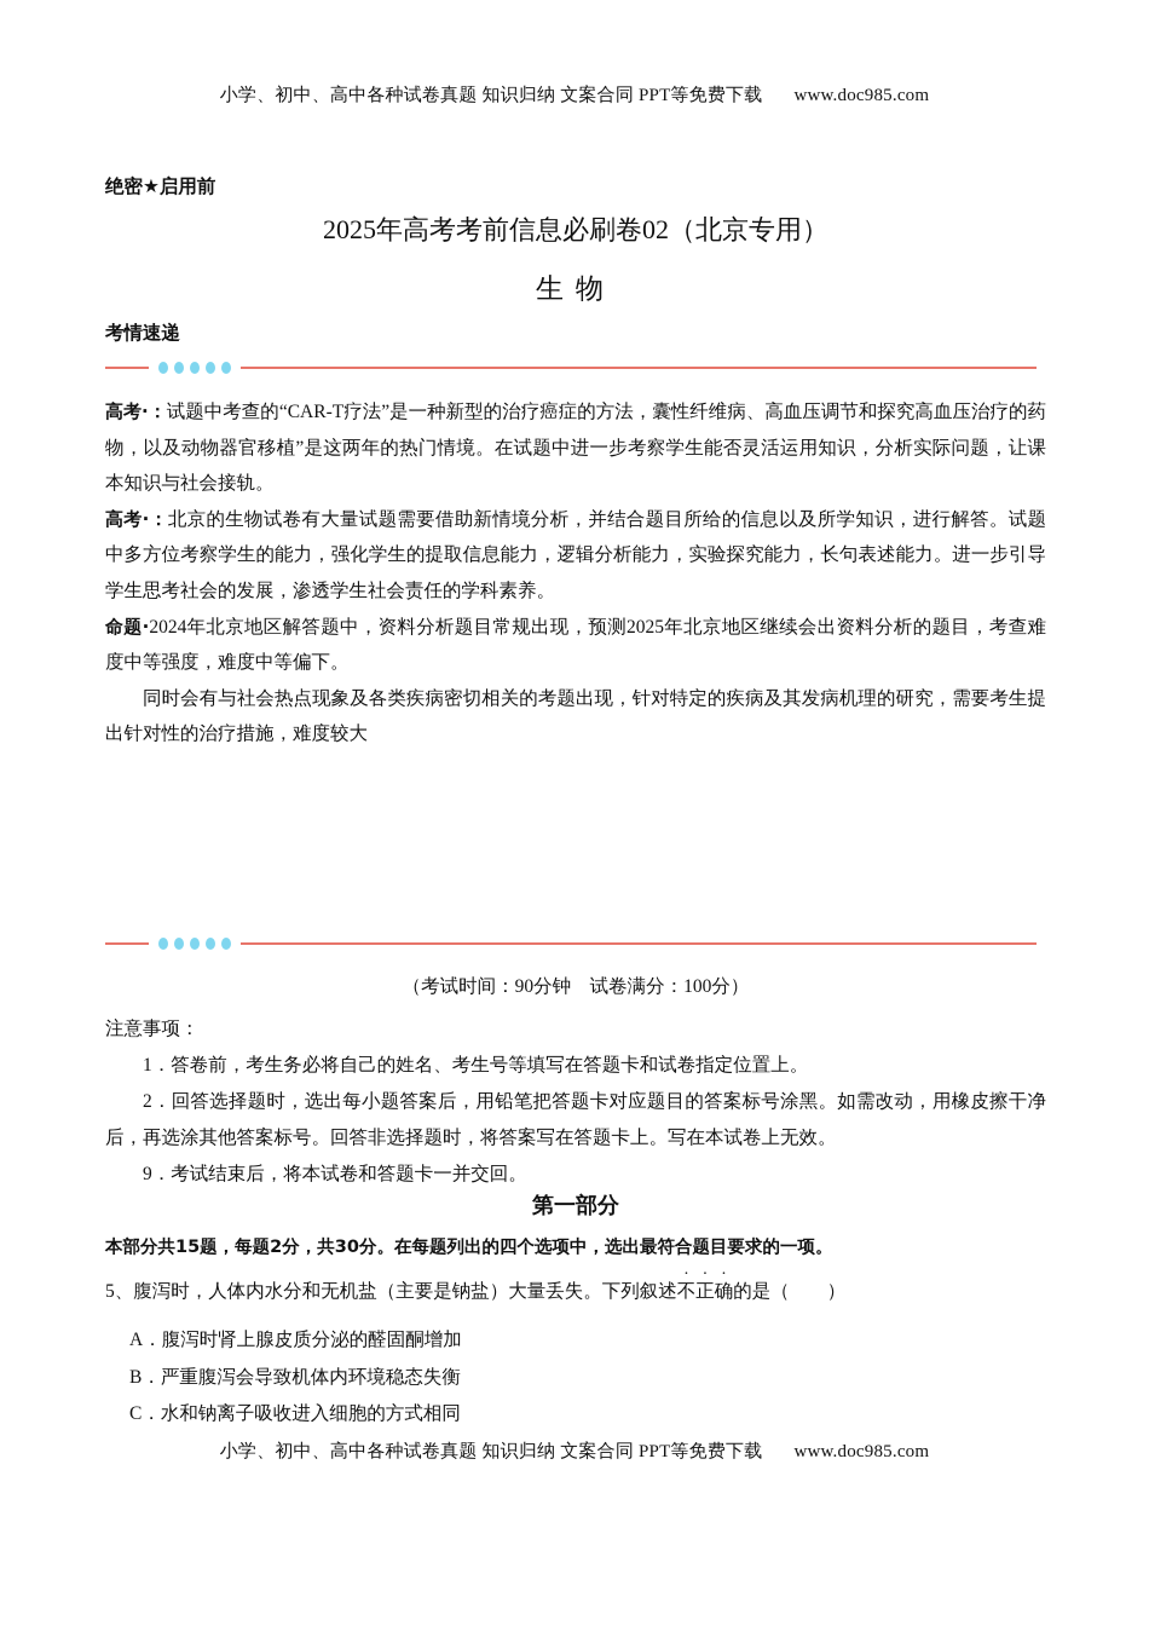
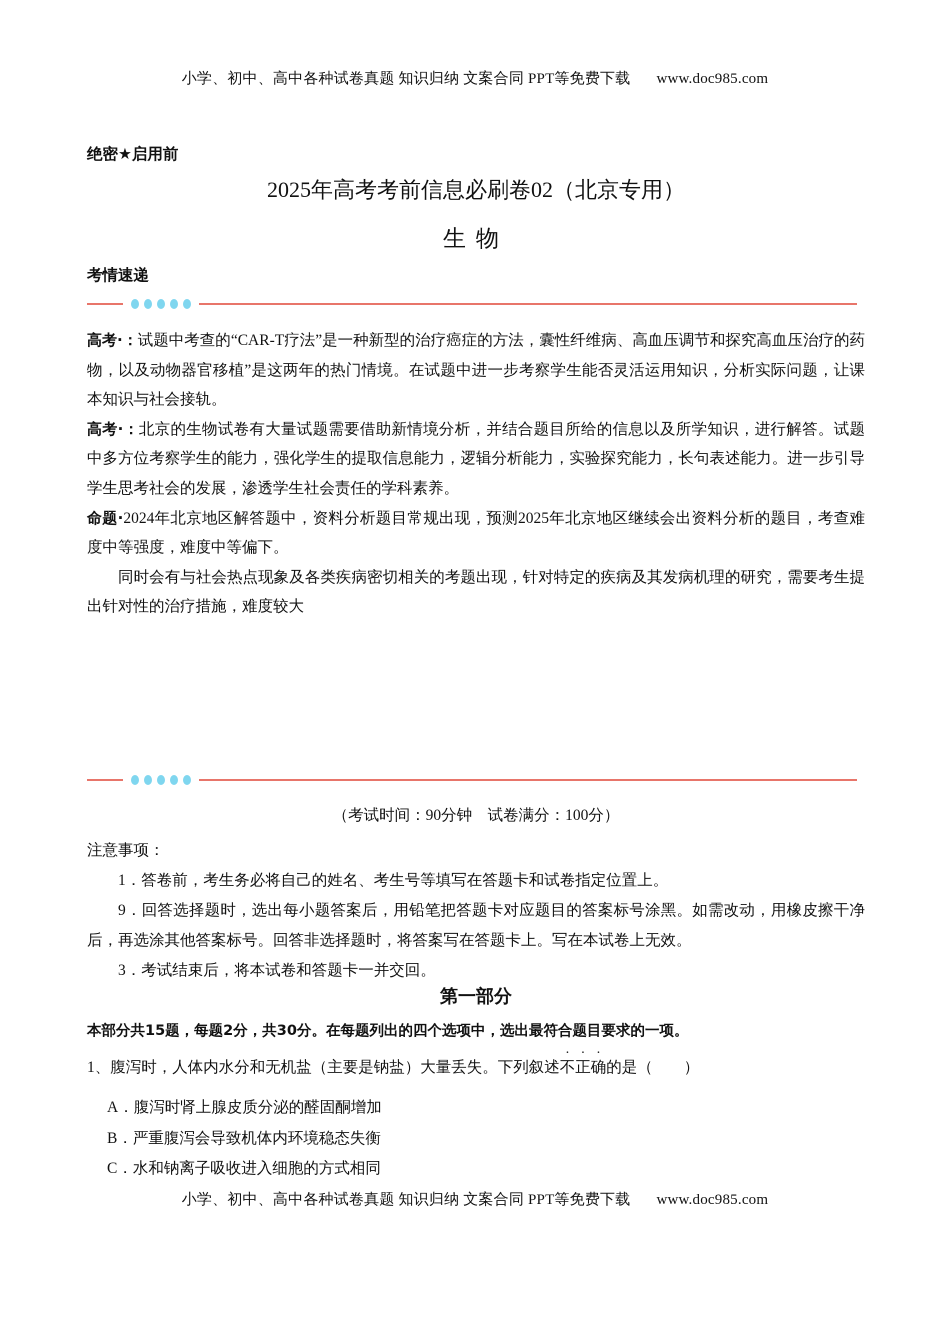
  小学、初中、高中各种试卷真题 知识归纳 文案合同 PPT等免费下载 www.doc985.com
  绝密★启用前
  2025年高考考前信息必刷卷02（北京专用）
  生物
  考情速递
  高考·：试题中考查的“CAR-T疗法”是一种新型的治疗癌症的方法，囊性纤维病、高血压调节和探究高血压治疗的药物，以及动物器官移植”是这两年的热门情境。在试题中进一步考察学生能否灵活运用知识，分析实际问题，让课本知识与社会接轨。
  高考·：北京的生物试卷有大量试题需要借助新情境分析，并结合题目所给的信息以及所学知识，进行解答。试题中多方位考察学生的能力，强化学生的提取信息能力，逻辑分析能力，实验探究能力，长句表述能力。进一步引导学生思考社会的发展，渗透学生社会责任的学科素养。
  命题·2024年北京地区解答题中，资料分析题目常规出现，预测2025年北京地区继续会出资料分析的题目，考查难度中等强度，难度中等偏下。
  同时会有与社会热点现象及各类疾病密切相关的考题出现，针对特定的疾病及其发病机理的研究，需要考生提出针对性的治疗措施，难度较大
  （考试时间：90分钟 试卷满分：100分）
  注意事项：
  1．答卷前，考生务必将自己的姓名、考生号等填写在答题卡和试卷指定位置上。
- 2．回答选择题时，选出每小题答案后，用铅笔把答题卡对应题目的答案标号涂黑。如需改动，用橡皮擦干净后，再选涂其他答案标号。回答非选择题时，将答案写在答题卡上。写在本试卷上无效。
+ 9．回答选择题时，选出每小题答案后，用铅笔把答题卡对应题目的答案标号涂黑。如需改动，用橡皮擦干净后，再选涂其他答案标号。回答非选择题时，将答案写在答题卡上。写在本试卷上无效。
- 9．考试结束后，将本试卷和答题卡一并交回。
+ 3．考试结束后，将本试卷和答题卡一并交回。
  第一部分
  本部分共15题，每题2分，共30分。在每题列出的四个选项中，选出最符合题目要求的一项。
- 5、腹泻时，人体内水分和无机盐（主要是钠盐）大量丢失。下列叙述不正确的是（ ）
+ 1、腹泻时，人体内水分和无机盐（主要是钠盐）大量丢失。下列叙述不正确的是（ ）
  A．腹泻时肾上腺皮质分泌的醛固酮增加
  B．严重腹泻会导致机体内环境稳态失衡
  C．水和钠离子吸收进入细胞的方式相同
  小学、初中、高中各种试卷真题 知识归纳 文案合同 PPT等免费下载 www.doc985.com
